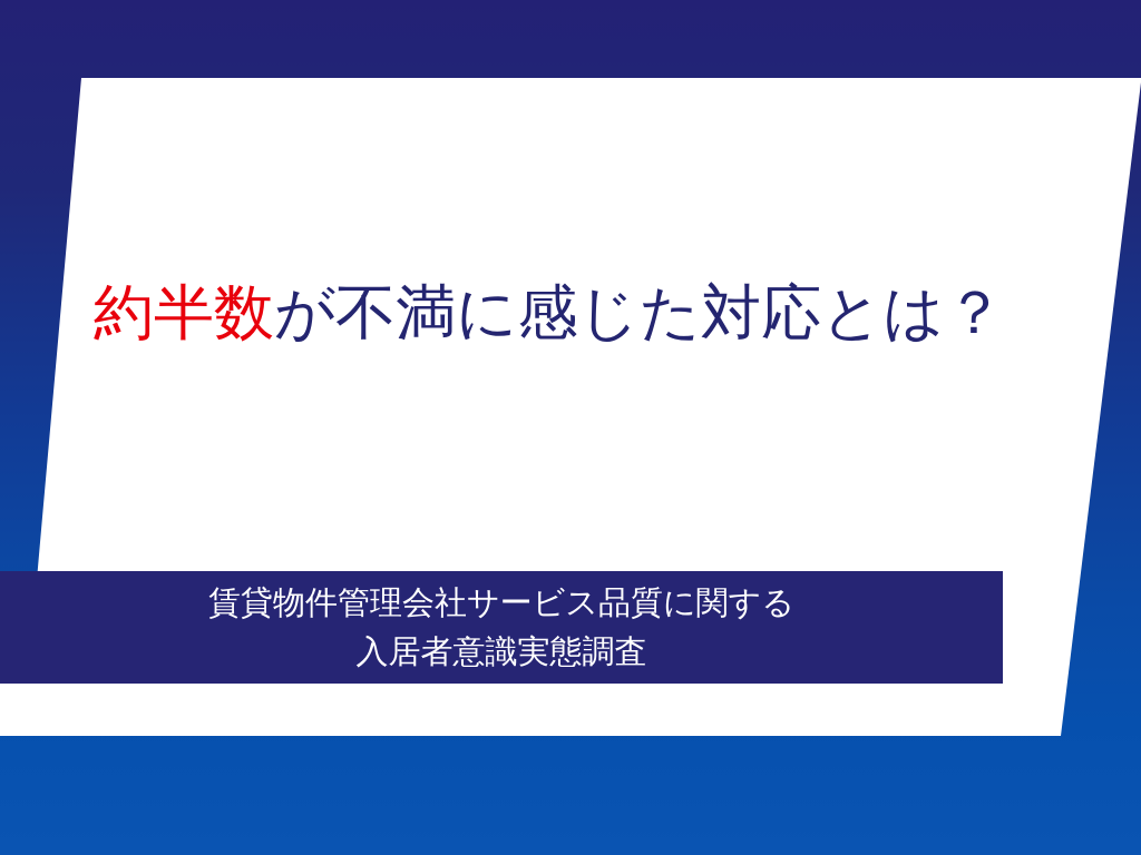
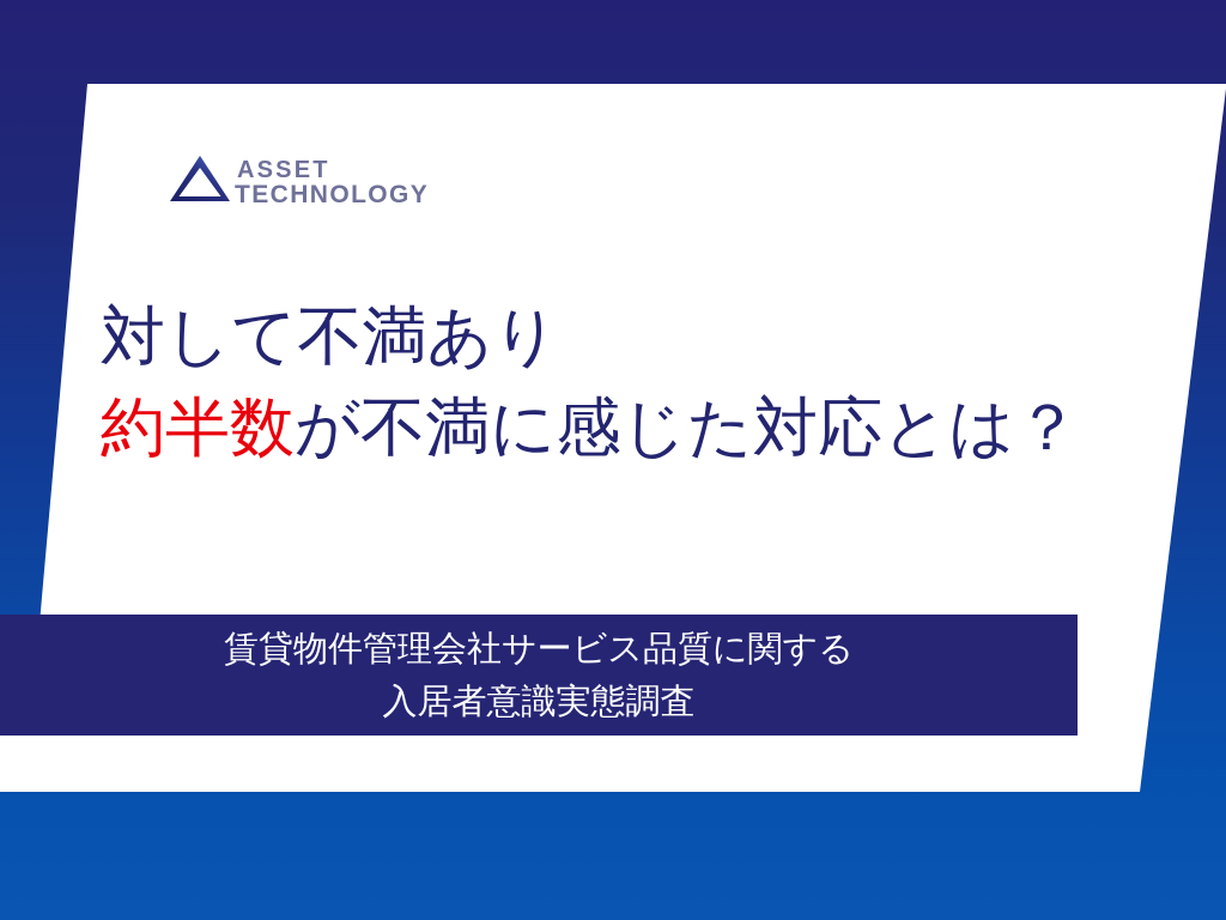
+ ASSET
+ TECHNOLOGY
+ 対して不満あり
  約半数が不満に感じた対応とは？
  賃貸物件管理会社サービス品質に関する
  入居者意識実態調査
